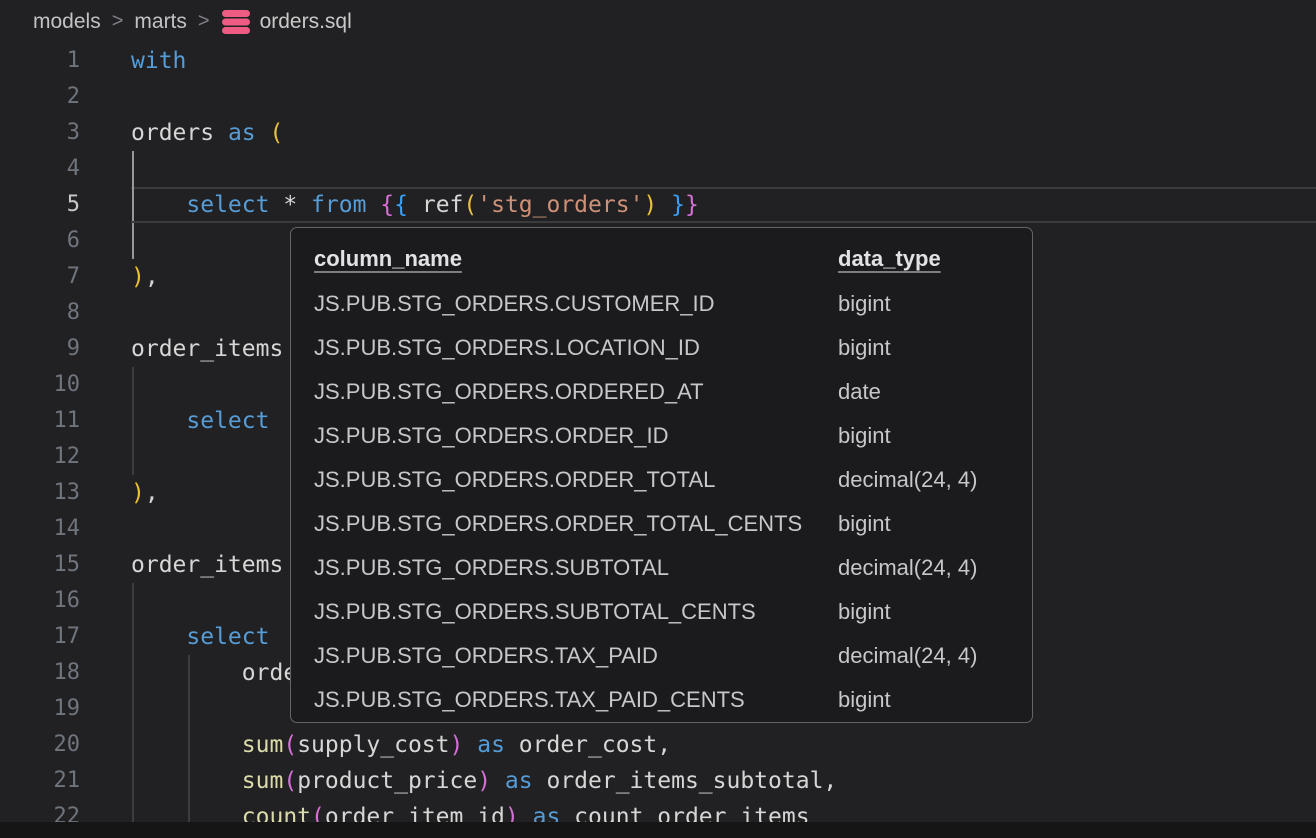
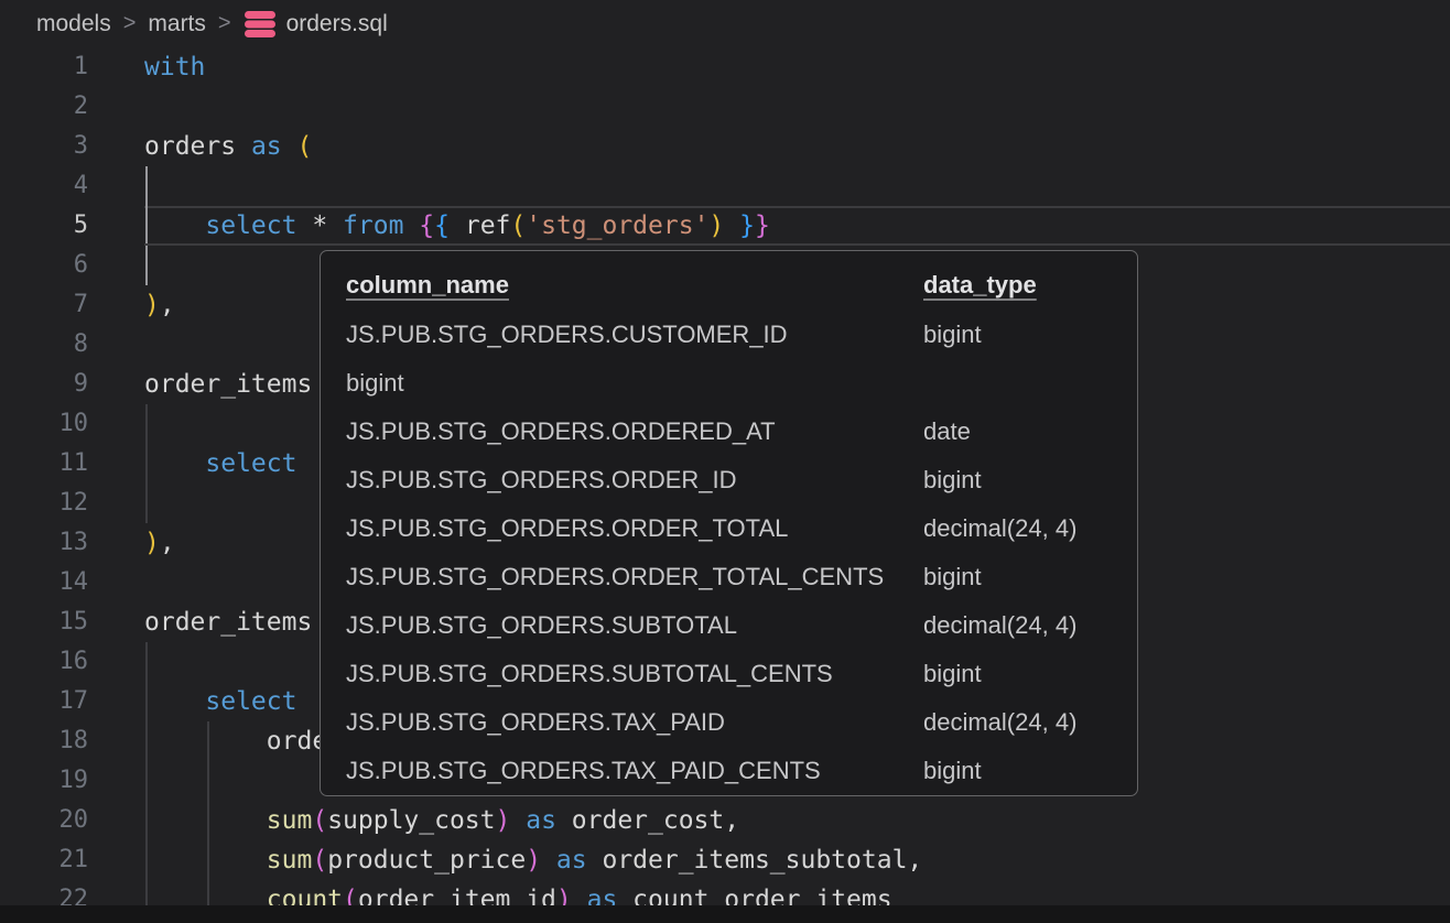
  models
  >
  marts
  >
  orders.sql
  1
  with
  2
  3
  orders as (
  4
  5
  select * from {{ ref('stg_orders') }}
  6
  7
  ),
  8
  9
  order_items
  10
  11
  select
  12
  13
  ),
  14
  15
  order_items
  16
  17
  select
  18
  19
  20
  sum(supply_cost) as order_cost,
  21
  sum(product_price) as order_items_subtotal,
  22
  count(order_item_id) as count_order_items
  column_name
  data_type
  JS.PUB.STG_ORDERS.CUSTOMER_ID
  bigint
- JS.PUB.STG_ORDERS.LOCATION_ID
  bigint
  JS.PUB.STG_ORDERS.ORDERED_AT
  date
  JS.PUB.STG_ORDERS.ORDER_ID
  bigint
  JS.PUB.STG_ORDERS.ORDER_TOTAL
  decimal(24, 4)
  JS.PUB.STG_ORDERS.ORDER_TOTAL_CENTS
  bigint
  JS.PUB.STG_ORDERS.SUBTOTAL
  decimal(24, 4)
  JS.PUB.STG_ORDERS.SUBTOTAL_CENTS
  bigint
  JS.PUB.STG_ORDERS.TAX_PAID
  decimal(24, 4)
  JS.PUB.STG_ORDERS.TAX_PAID_CENTS
  bigint
